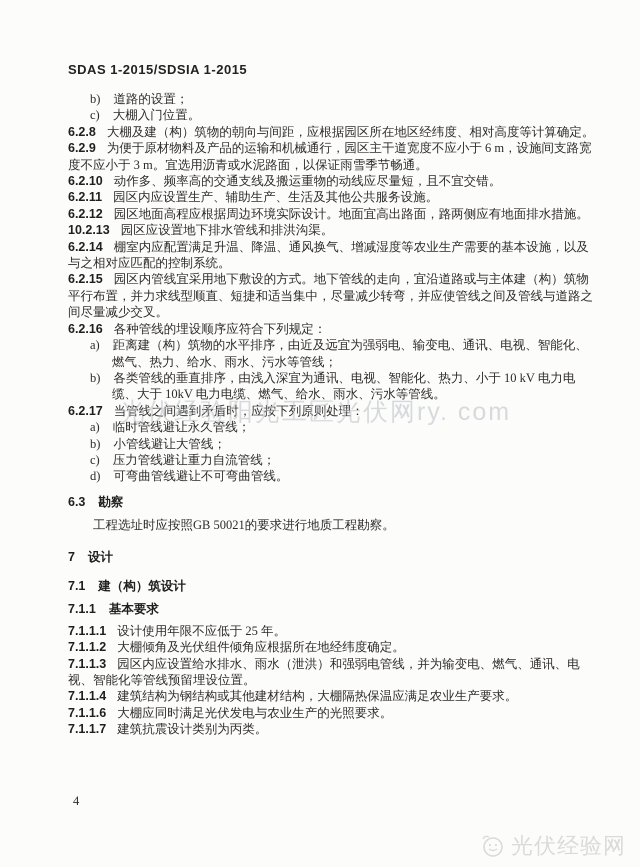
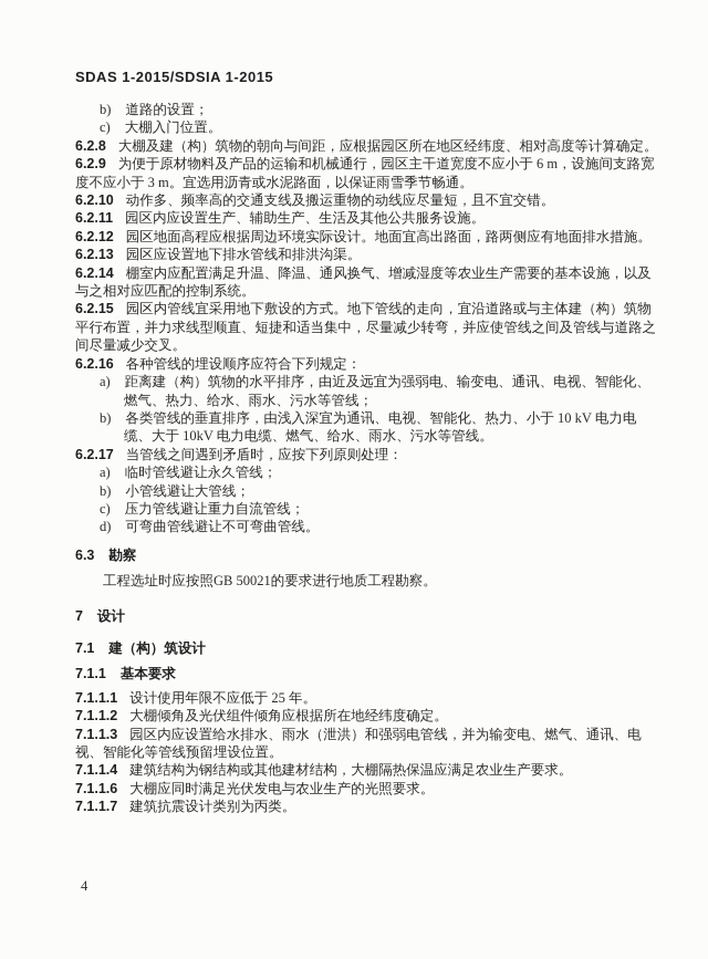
  SDAS 1-2015/SDSIA 1-2015
  b) 道路的设置；
  c) 大棚入门位置。
  6.2.8 大棚及建（构）筑物的朝向与间距，应根据园区所在地区经纬度、相对高度等计算确定。
  6.2.9 为便于原材物料及产品的运输和机械通行，园区主干道宽度不应小于 6 m，设施间支路宽度不应小于 3 m。宜选用沥青或水泥路面，以保证雨雪季节畅通。
  6.2.10 动作多、频率高的交通支线及搬运重物的动线应尽量短，且不宜交错。
  6.2.11 园区内应设置生产、辅助生产、生活及其他公共服务设施。
  6.2.12 园区地面高程应根据周边环境实际设计。地面宜高出路面，路两侧应有地面排水措施。
- 10.2.13 园区应设置地下排水管线和排洪沟渠。
+ 6.2.13 园区应设置地下排水管线和排洪沟渠。
  6.2.14 棚室内应配置满足升温、降温、通风换气、增减湿度等农业生产需要的基本设施，以及与之相对应匹配的控制系统。
  6.2.15 园区内管线宜采用地下敷设的方式。地下管线的走向，宜沿道路或与主体建（构）筑物平行布置，并力求线型顺直、短捷和适当集中，尽量减少转弯，并应使管线之间及管线与道路之间尽量减少交叉。
  6.2.16 各种管线的埋设顺序应符合下列规定：
  a) 距离建（构）筑物的水平排序，由近及远宜为强弱电、输变电、通讯、电视、智能化、燃气、热力、给水、雨水、污水等管线；
  b) 各类管线的垂直排序，由浅入深宜为通讯、电视、智能化、热力、小于 10 kV 电力电缆、大于 10kV 电力电缆、燃气、给水、雨水、污水等管线。
  6.2.17 当管线之间遇到矛盾时，应按下列原则处理：
  a) 临时管线避让永久管线；
  b) 小管线避让大管线；
  c) 压力管线避让重力自流管线；
  d) 可弯曲管线避让不可弯曲管线。
  6.3 勘察
  工程选址时应按照GB 50021的要求进行地质工程勘察。
  7 设计
  7.1 建（构）筑设计
  7.1.1 基本要求
  7.1.1.1 设计使用年限不应低于 25 年。
  7.1.1.2 大棚倾角及光伏组件倾角应根据所在地经纬度确定。
  7.1.1.3 园区内应设置给水排水、雨水（泄洪）和强弱电管线，并为输变电、燃气、通讯、电视、智能化等管线预留埋设位置。
  7.1.1.4 建筑结构为钢结构或其他建材结构，大棚隔热保温应满足农业生产要求。
  7.1.1.6 大棚应同时满足光伏发电与农业生产的光照要求。
  7.1.1.7 建筑抗震设计类别为丙类。
- 光伏经验阳光工匠光伏网ry. com
  4
- 光伏经验网
